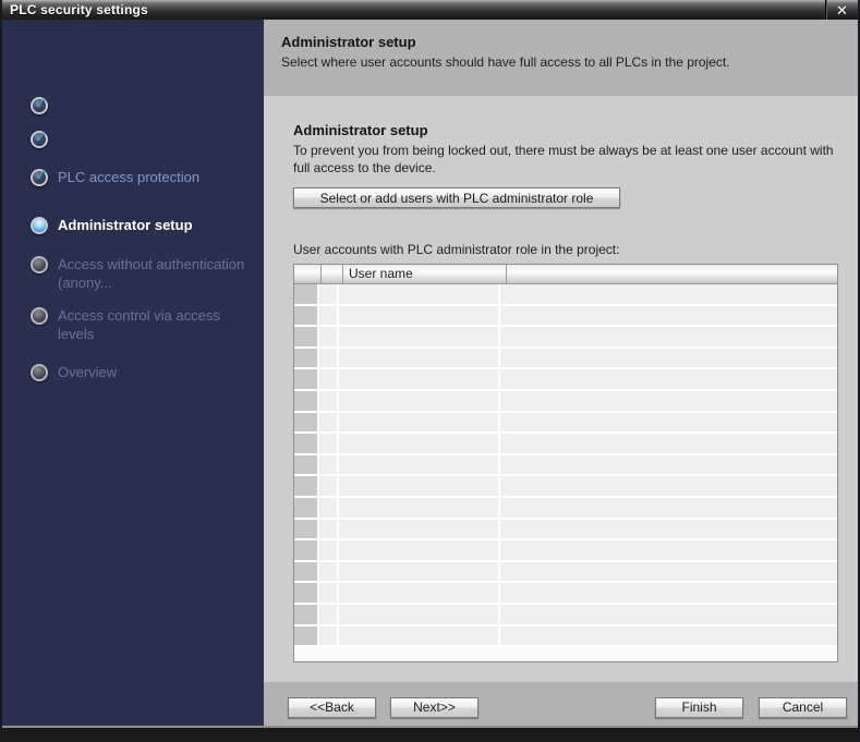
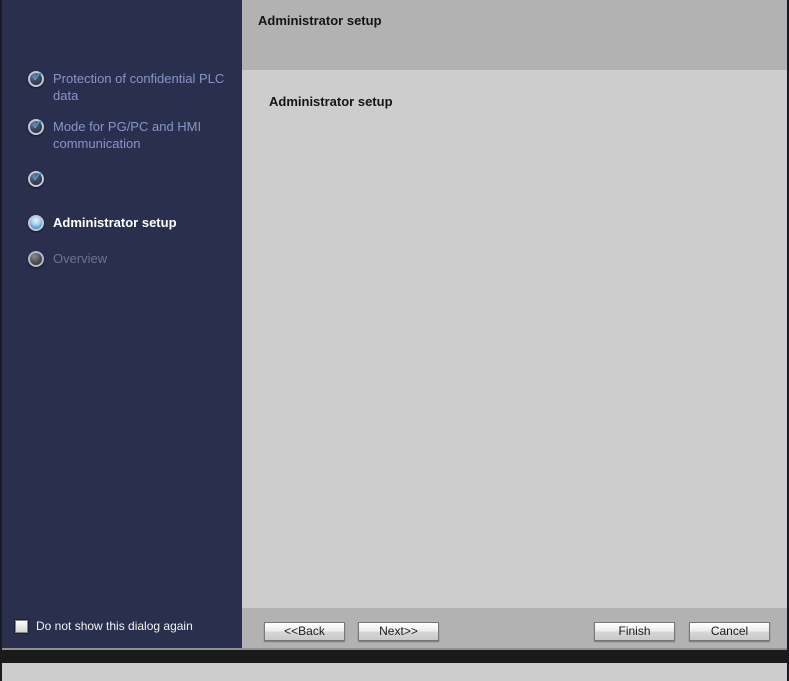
- PLC security settings
- ✕
  ✓
+ Protection of confidential PLC data
  ✓
+ Mode for PG/PC and HMI communication
  ✓
- PLC access protection
  Administrator setup
- Access without authentication (anony...
- Access control via access levels
  Overview
+ Do not show this dialog again
  Administrator setup
- Select where user accounts should have full access to all PLCs in the project.
  Administrator setup
- To prevent you from being locked out, there must be always be at least one user account with full access to the device.
- Select or add users with PLC administrator role
- User accounts with PLC administrator role in the project:
- User name
  <<Back
  Next>>
  Finish
  Cancel
